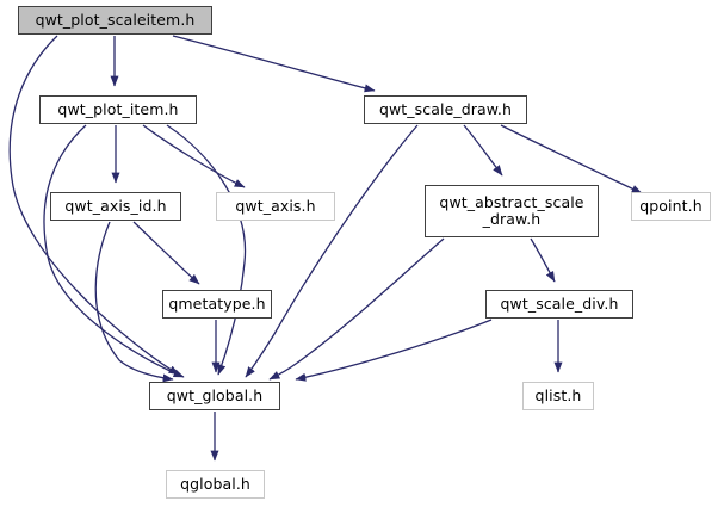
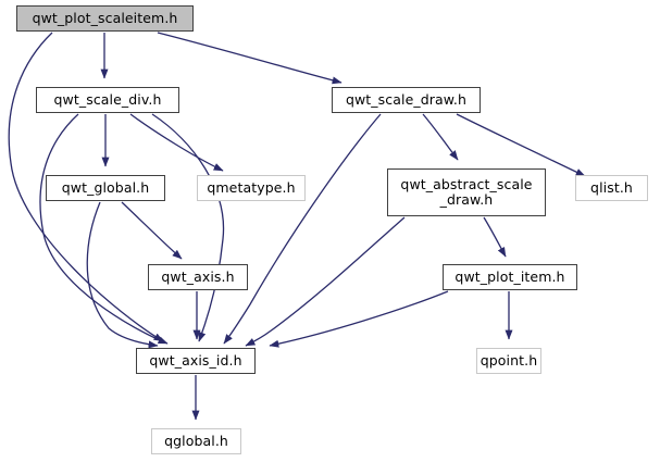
  qwt_plot_scaleitem.h
- qwt_plot_item.h
+ qwt_scale_div.h
  qwt_scale_draw.h
- qwt_axis_id.h
+ qwt_global.h
- qwt_axis.h
+ qmetatype.h
  qwt_abstract_scale
  _draw.h
- qpoint.h
+ qlist.h
- qmetatype.h
+ qwt_axis.h
- qwt_scale_div.h
+ qwt_plot_item.h
- qwt_global.h
+ qwt_axis_id.h
- qlist.h
+ qpoint.h
  qglobal.h
